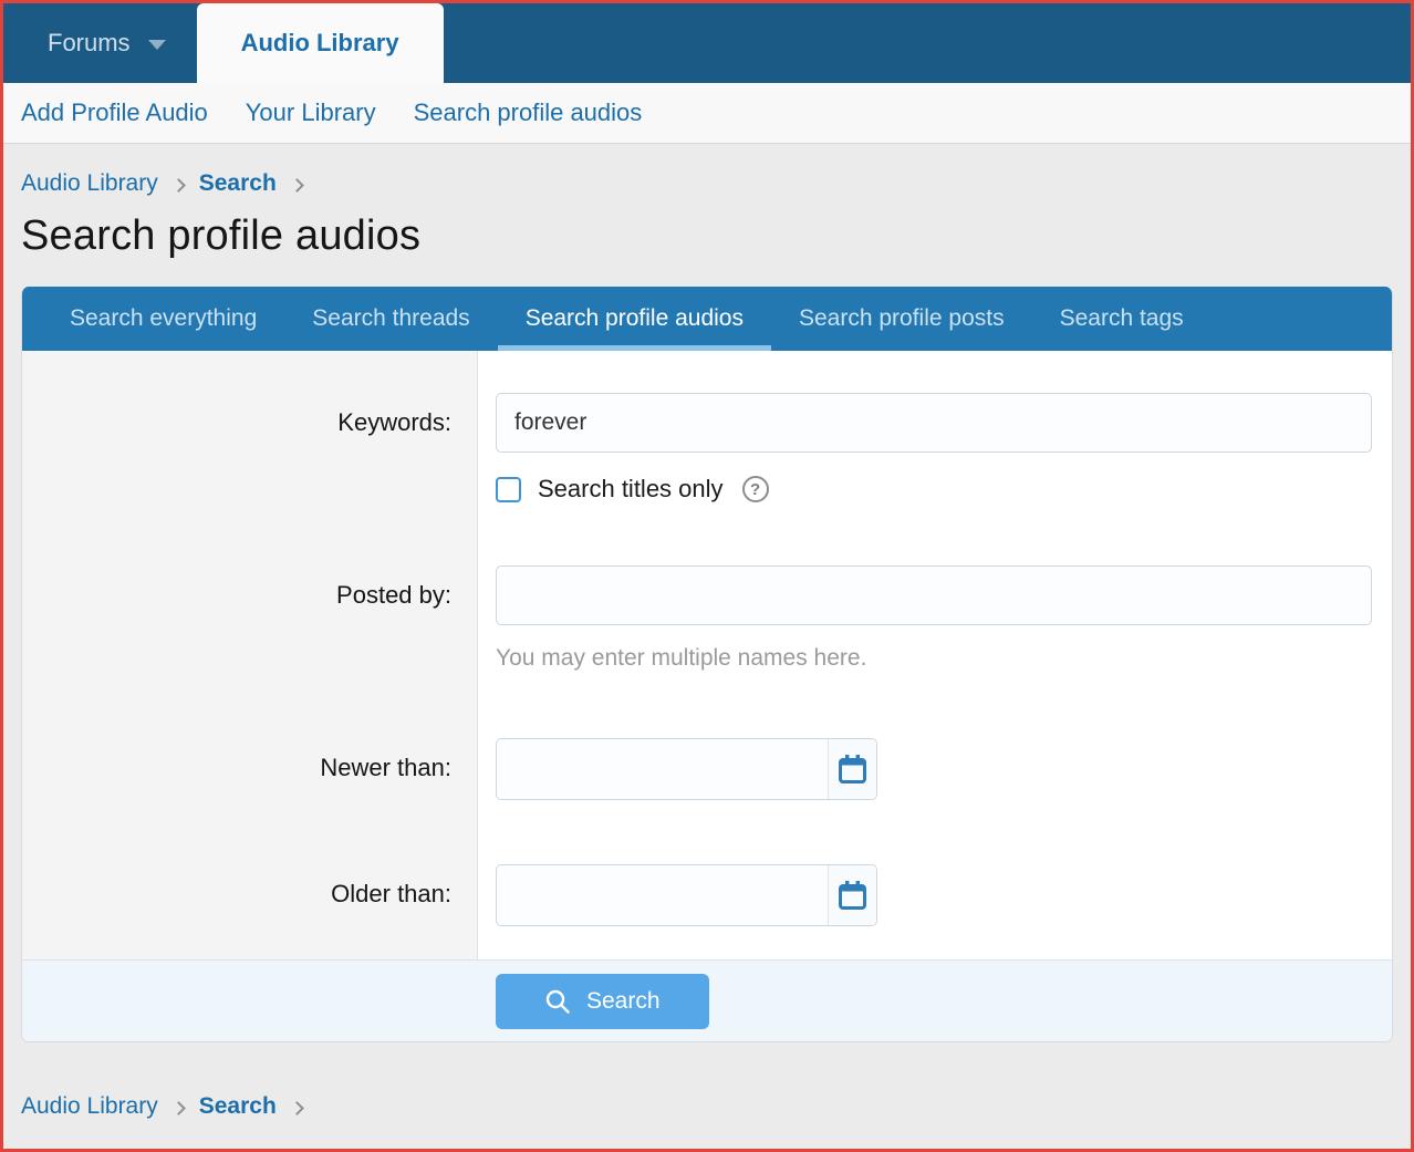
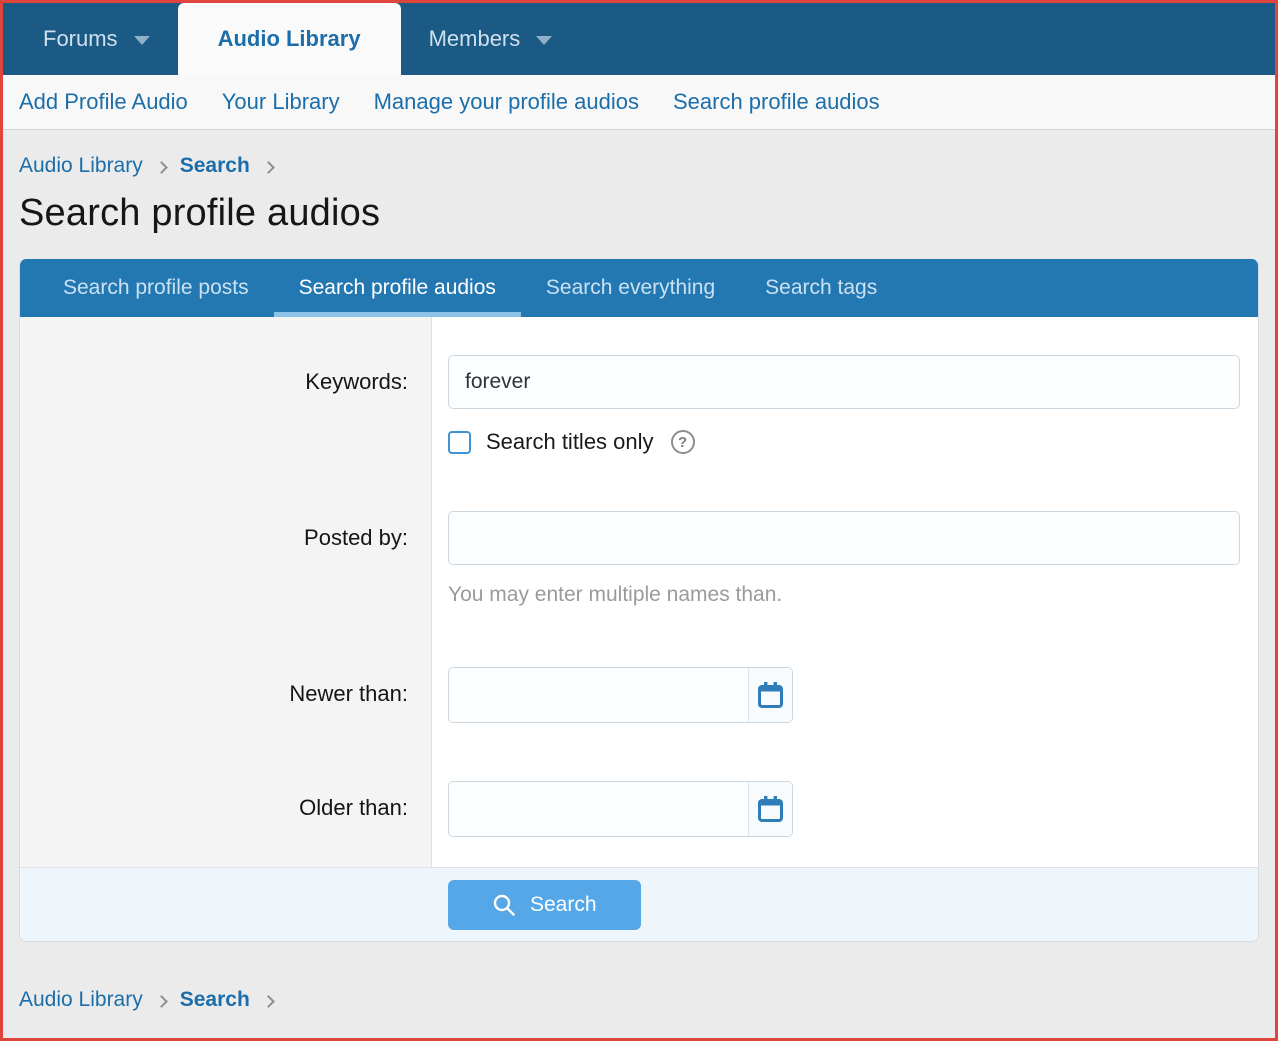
  Forums
  Audio Library
+ Members
  Add Profile Audio
  Your Library
+ Manage your profile audios
  Search profile audios
  Audio Library
  Search
  Search profile audios
- Search everything
+ Search profile posts
- Search threads
  Search profile audios
- Search profile posts
+ Search everything
  Search tags
  Keywords:
  forever
  Search titles only
  ?
  Posted by:
- You may enter multiple names here.
+ You may enter multiple names than.
  Newer than:
  Older than:
  Search
  Audio Library
  Search
